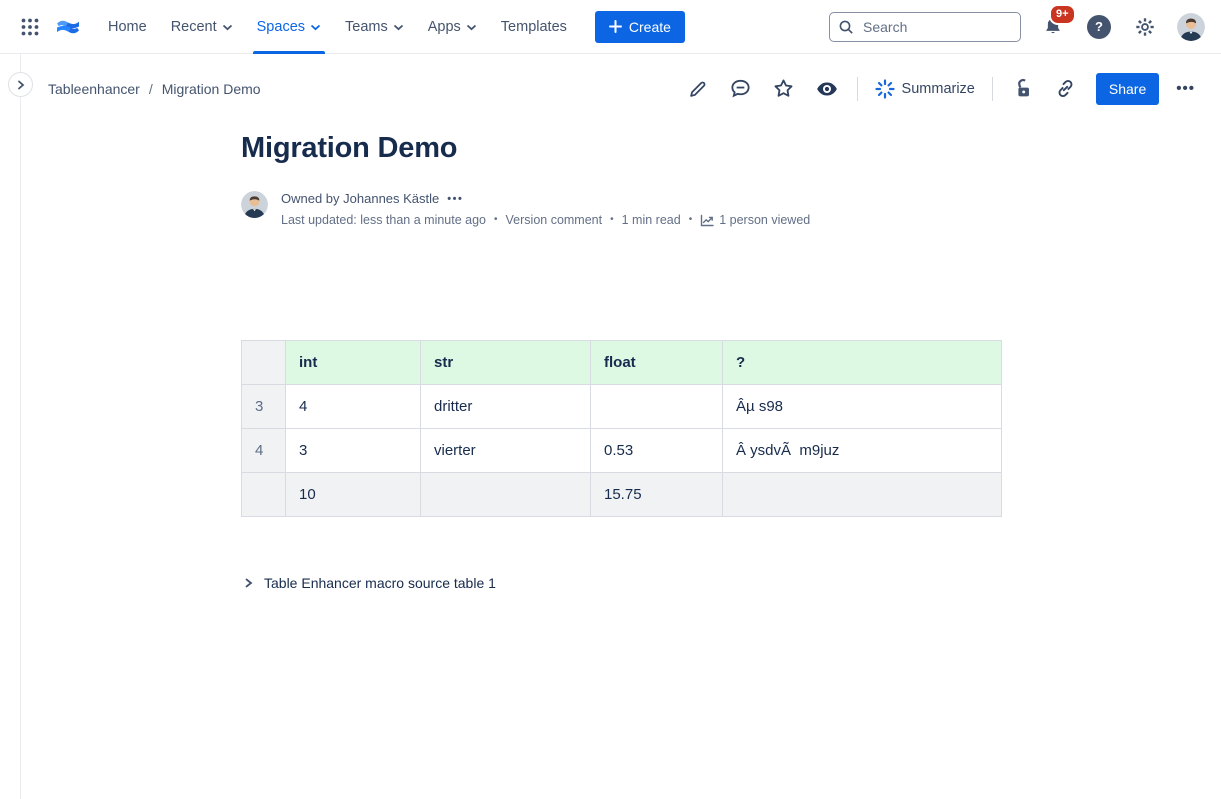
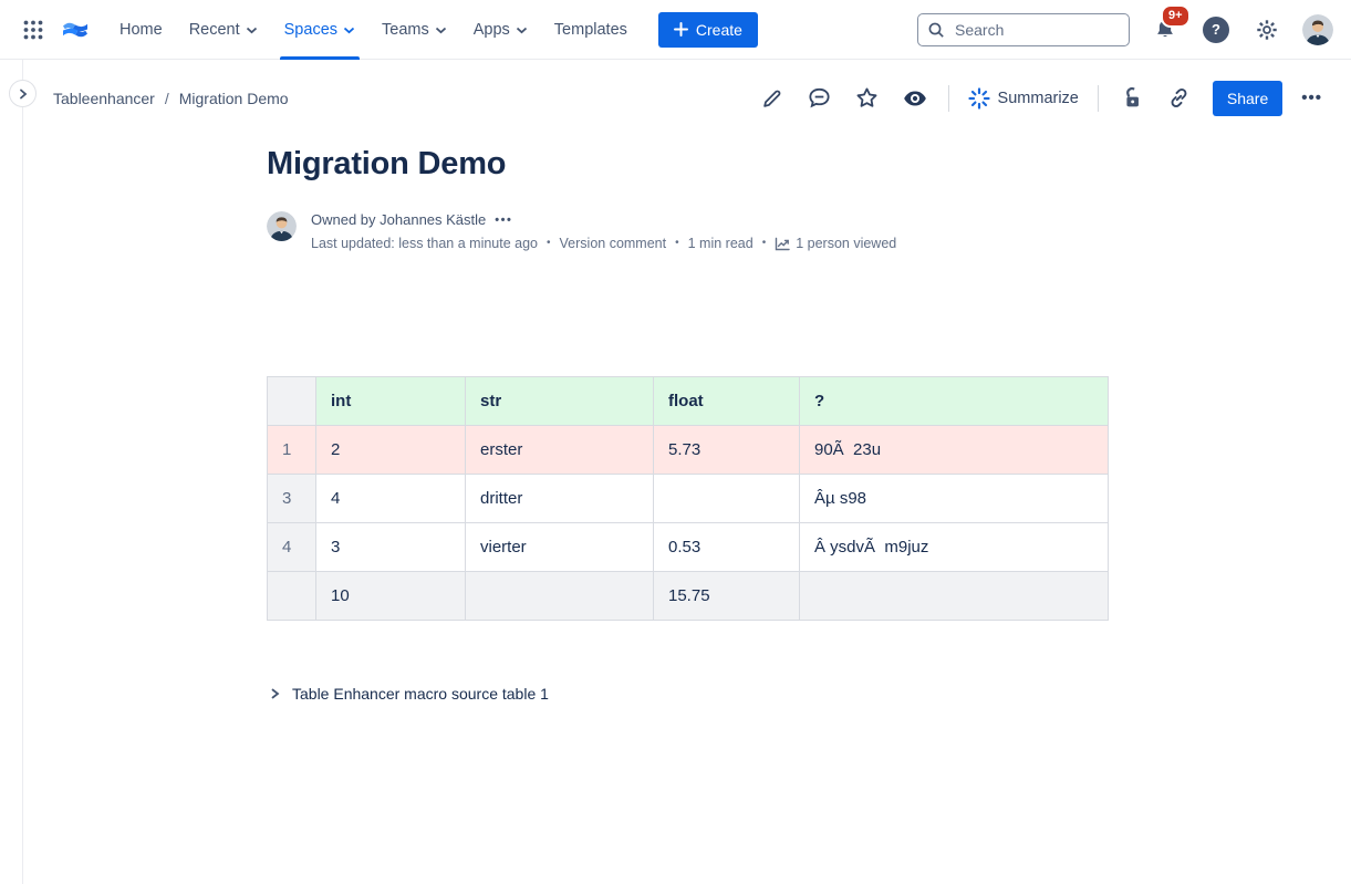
  Home
  Recent
  Spaces
  Teams
  Apps
  Templates
  Create
  Search
  9+
  ?
  Tableenhancer
  /
  Migration Demo
  Summarize
  Share
  •••
  Migration Demo
  Owned by Johannes Kästle
  •••
  Last updated: less than a minute ago
  •
  Version comment
  •
  1 min read
  •
  1 person viewed
  	int	str	float	?
+ 1	2	erster	5.73	90Ã 23u
  3	4	dritter		Âµ s98
  4	3	vierter	0.53	Â ysdvÃ m9juz
  	10		15.75
  Table Enhancer macro source table 1
